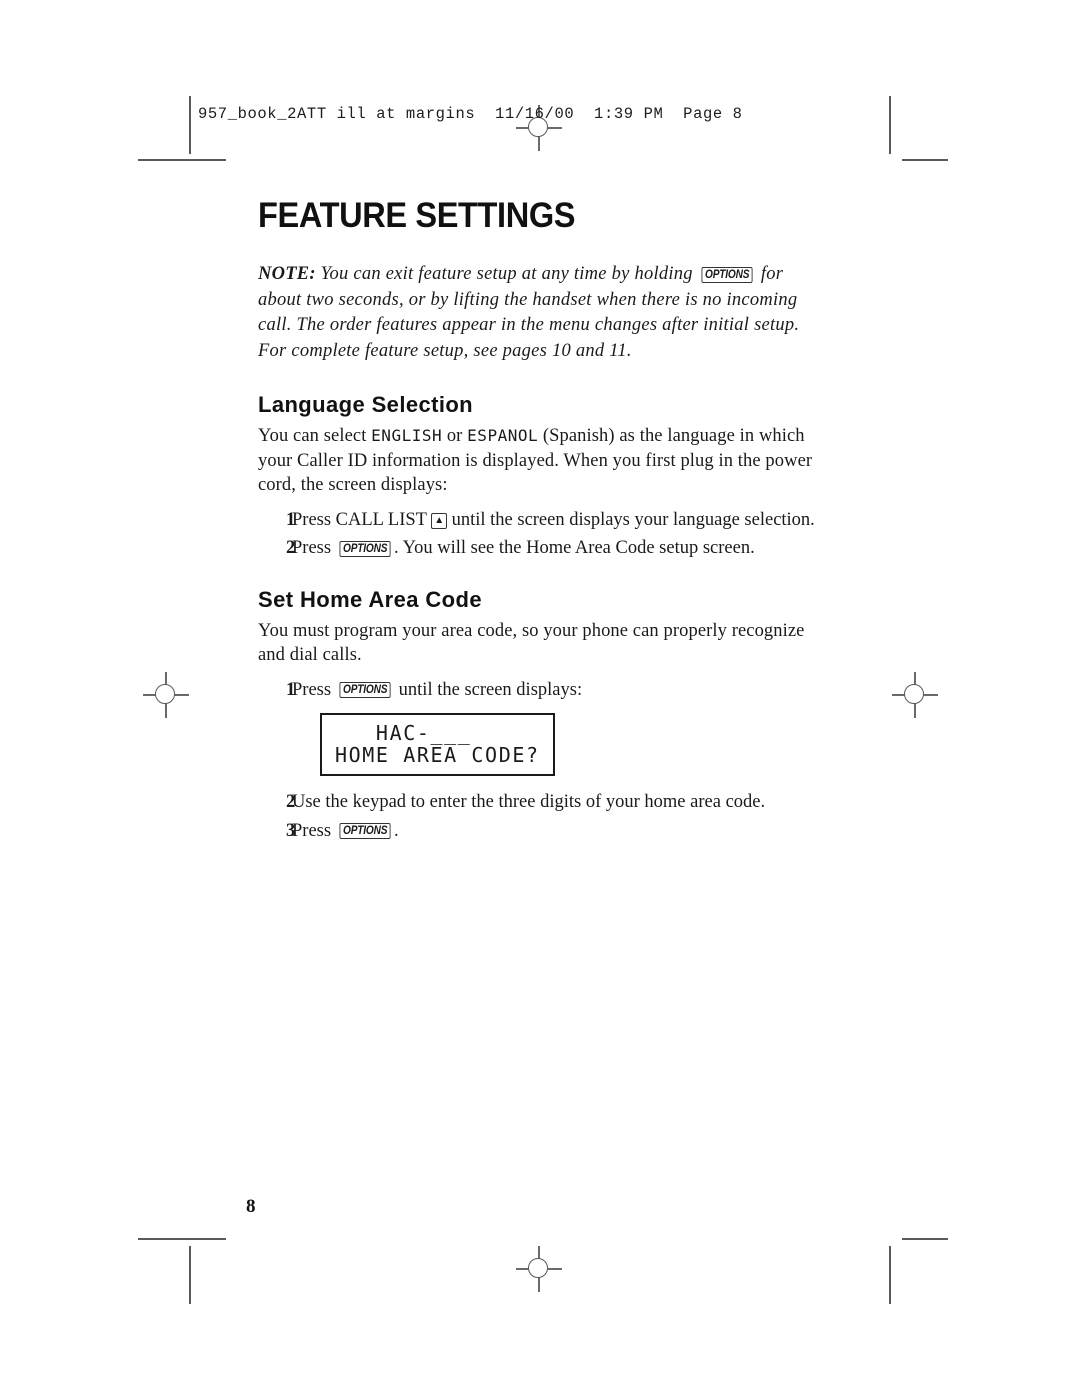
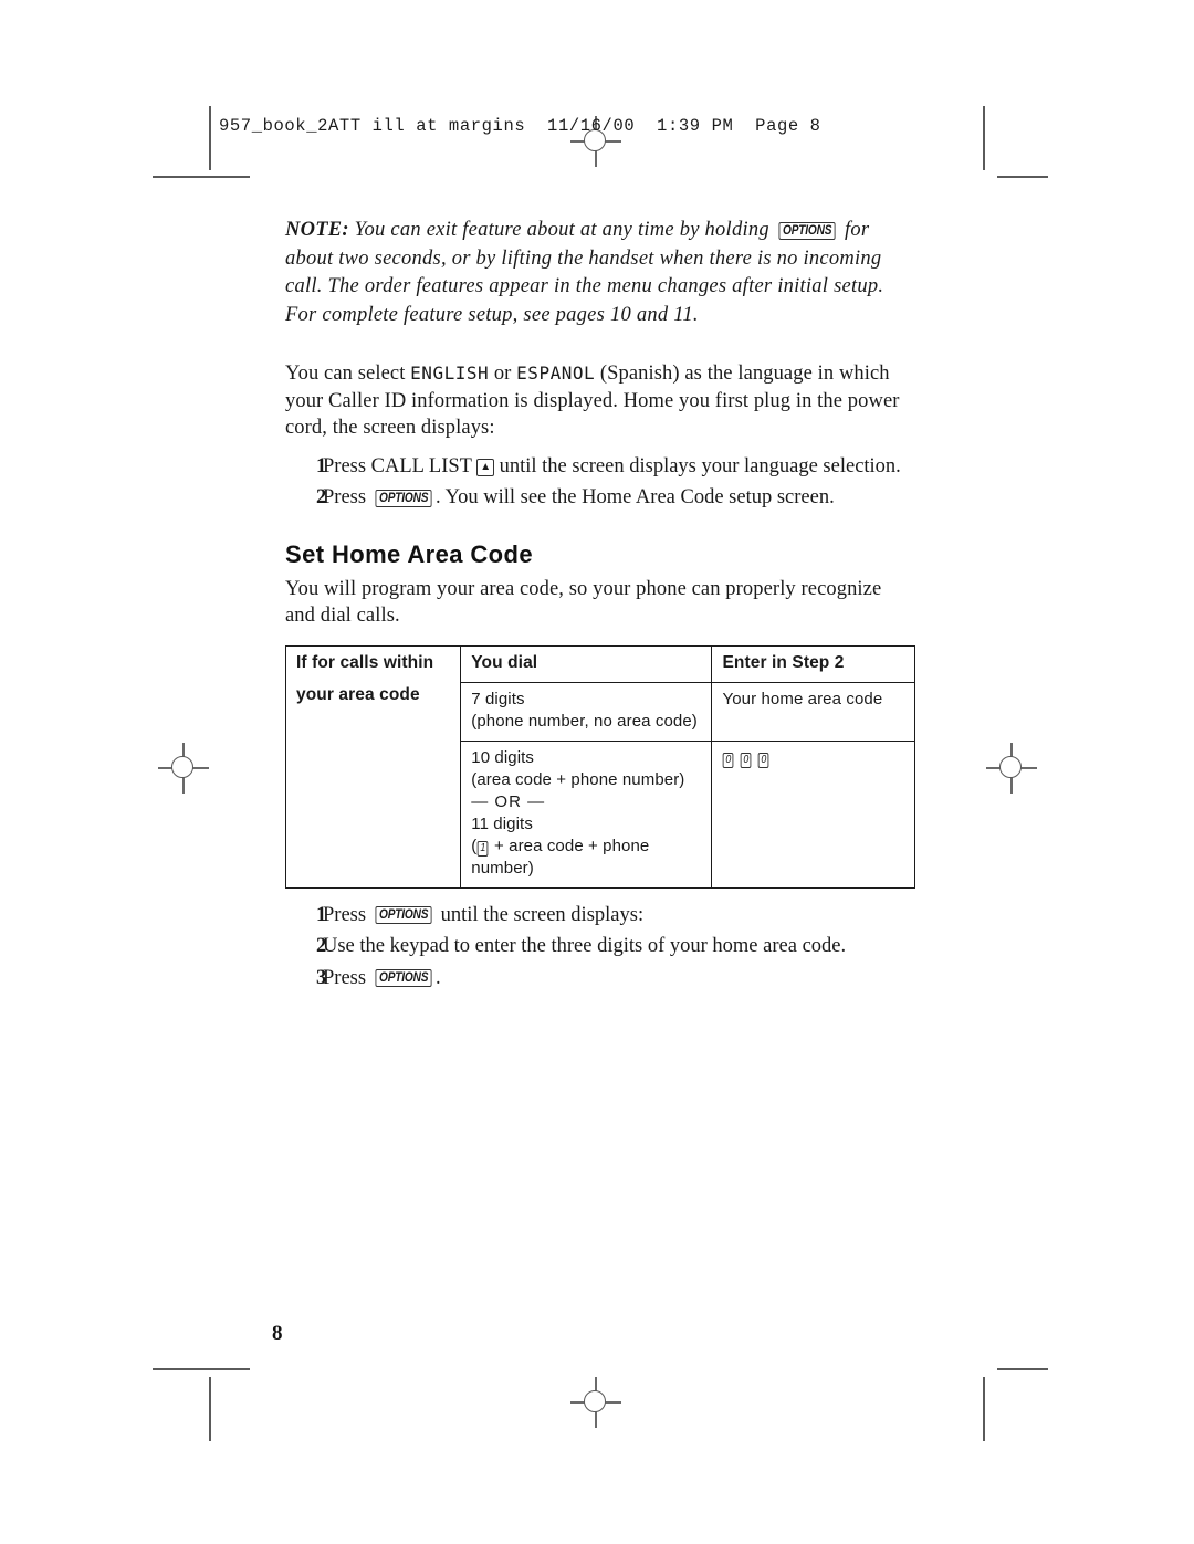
  957_book_2ATT ill at margins 11/16/00 1:39 PM Page 8
- FEATURE SETTINGS
- NOTE: You can exit feature setup at any time by holding OPTIONS for about two seconds, or by lifting the handset when there is no incoming call. The order features appear in the menu changes after initial setup. For complete feature setup, see pages 10 and 11.
+ NOTE: You can exit feature about at any time by holding OPTIONS for about two seconds, or by lifting the handset when there is no incoming call. The order features appear in the menu changes after initial setup. For complete feature setup, see pages 10 and 11.
- Language Selection
- You can select ENGLISH or ESPANOL (Spanish) as the language in which your Caller ID information is displayed. When you first plug in the power cord, the screen displays:
+ You can select ENGLISH or ESPANOL (Spanish) as the language in which your Caller ID information is displayed. Home you first plug in the power cord, the screen displays:
  1
  Press CALL LIST ▲ until the screen displays your language selection.
  2
  Press OPTIONS . You will see the Home Area Code setup screen.
  Set Home Area Code
- You must program your area code, so your phone can properly recognize and dial calls.
+ You will program your area code, so your phone can properly recognize and dial calls.
+ If for calls within your area code	You dial	Enter in Step 2
+ 7 digits (phone number, no area code)	Your home area code
+ 10 digits (area code + phone number) — OR — 11 digits ( 1 + area code + phone number)	0 0 0
  1
  Press OPTIONS until the screen displays:
- HAC-___
- HOME AREA CODE?
  2
  Use the keypad to enter the three digits of your home area code.
  3
  Press OPTIONS .
  8
